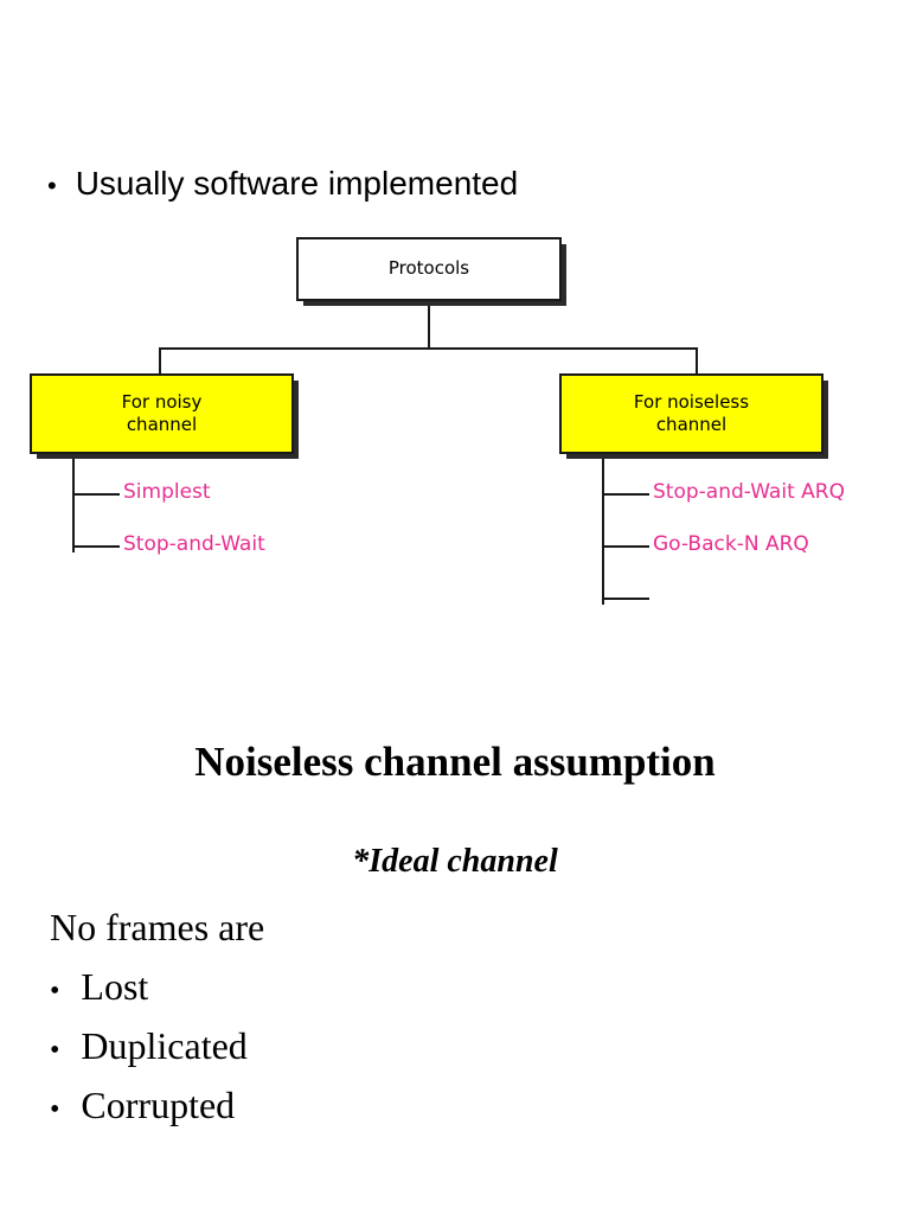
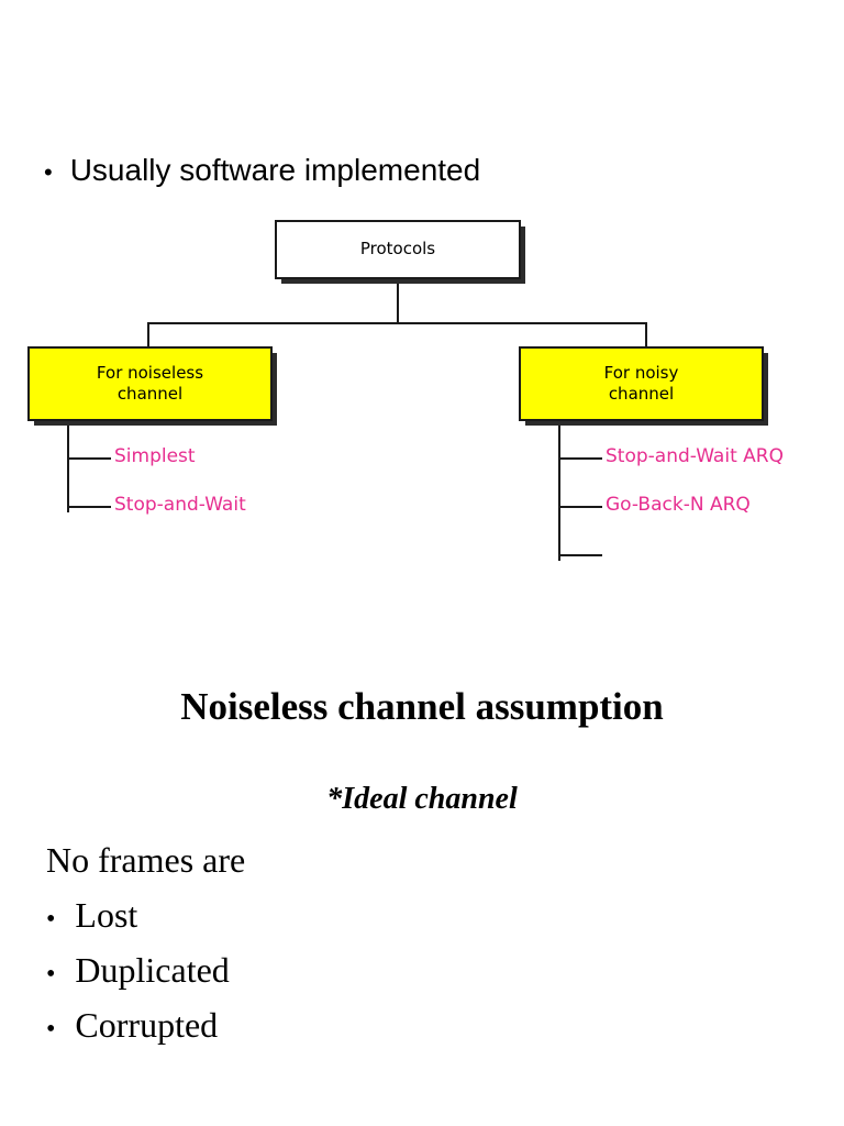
  •
  Usually software implemented
  Protocols
- For noisy
+ For noiseless
  channel
- For noiseless
+ For noisy
  channel
  Simplest
  Stop-and-Wait
  Stop-and-Wait ARQ
  Go-Back-N ARQ
  Noiseless channel assumption
  *Ideal channel
  No frames are
  •
  Lost
  •
  Duplicated
  •
  Corrupted
